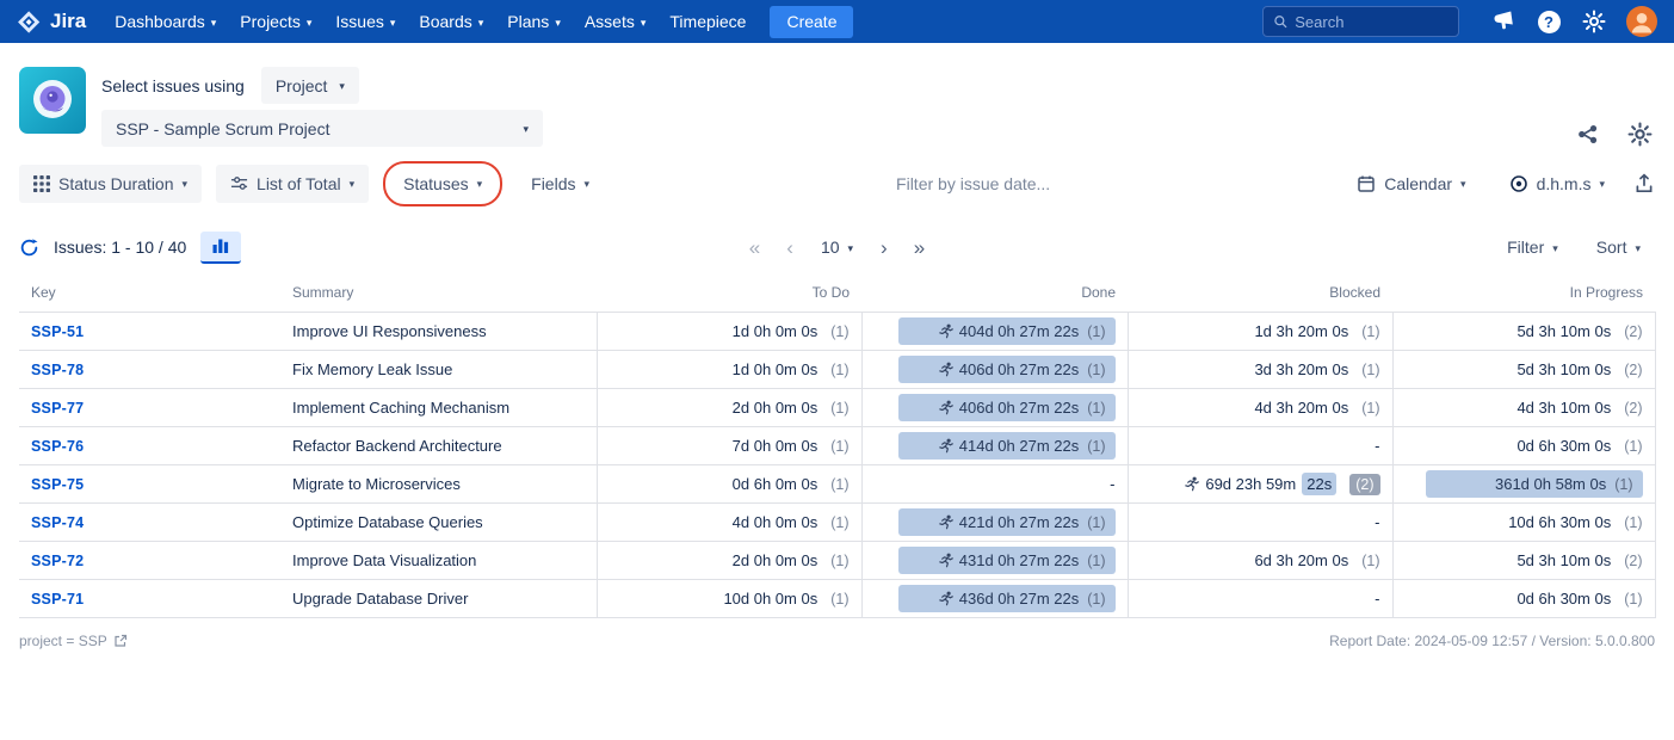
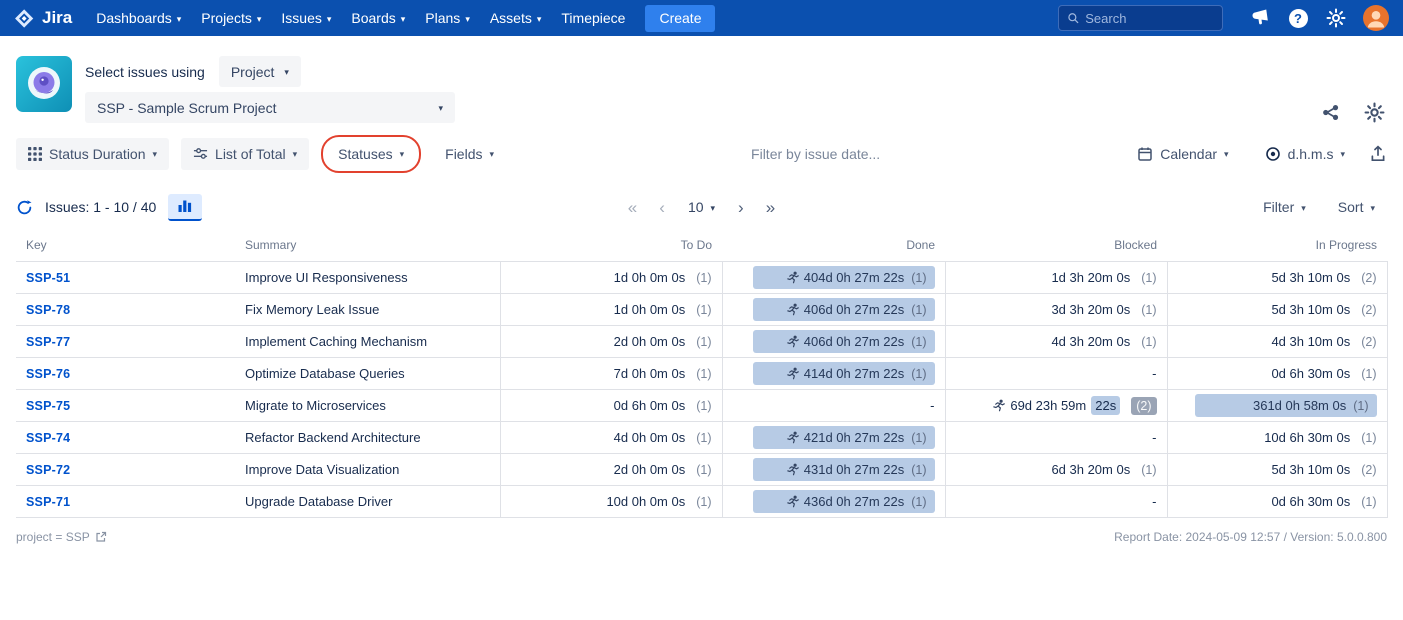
  Jira
  Dashboards
  ▾
  Projects
  ▾
  Issues
  ▾
  Boards
  ▾
  Plans
  ▾
  Assets
  ▾
  Timepiece
  Create
  Search
  ?
  Select issues using
  Project
  ▾
  SSP - Sample Scrum Project
  ▾
  Status Duration
  ▾
  List of Total
  ▾
  Statuses
  ▾
  Fields
  ▾
  Filter by issue date...
  Calendar
  ▾
  d.h.m.s
  ▾
  Issues: 1 - 10 / 40
  «
  ‹
  10
  ▾
  ›
  »
  Filter
  ▾
  Sort
  ▾
  Key	Summary	To Do	Done	Blocked	In Progress
  SSP-51	Improve UI Responsiveness	1d 0h 0m 0s (1)	404d 0h 27m 22s (1)	1d 3h 20m 0s (1)	5d 3h 10m 0s (2)
  SSP-78	Fix Memory Leak Issue	1d 0h 0m 0s (1)	406d 0h 27m 22s (1)	3d 3h 20m 0s (1)	5d 3h 10m 0s (2)
  SSP-77	Implement Caching Mechanism	2d 0h 0m 0s (1)	406d 0h 27m 22s (1)	4d 3h 20m 0s (1)	4d 3h 10m 0s (2)
- SSP-76	Refactor Backend Architecture	7d 0h 0m 0s (1)	414d 0h 27m 22s (1)	-	0d 6h 30m 0s (1)
+ SSP-76	Optimize Database Queries	7d 0h 0m 0s (1)	414d 0h 27m 22s (1)	-	0d 6h 30m 0s (1)
  SSP-75	Migrate to Microservices	0d 6h 0m 0s (1)	-	69d 23h 59m 22s (2)	361d 0h 58m 0s (1)
- SSP-74	Optimize Database Queries	4d 0h 0m 0s (1)	421d 0h 27m 22s (1)	-	10d 6h 30m 0s (1)
+ SSP-74	Refactor Backend Architecture	4d 0h 0m 0s (1)	421d 0h 27m 22s (1)	-	10d 6h 30m 0s (1)
  SSP-72	Improve Data Visualization	2d 0h 0m 0s (1)	431d 0h 27m 22s (1)	6d 3h 20m 0s (1)	5d 3h 10m 0s (2)
  SSP-71	Upgrade Database Driver	10d 0h 0m 0s (1)	436d 0h 27m 22s (1)	-	0d 6h 30m 0s (1)
  project = SSP
  Report Date: 2024-05-09 12:57 / Version: 5.0.0.800
